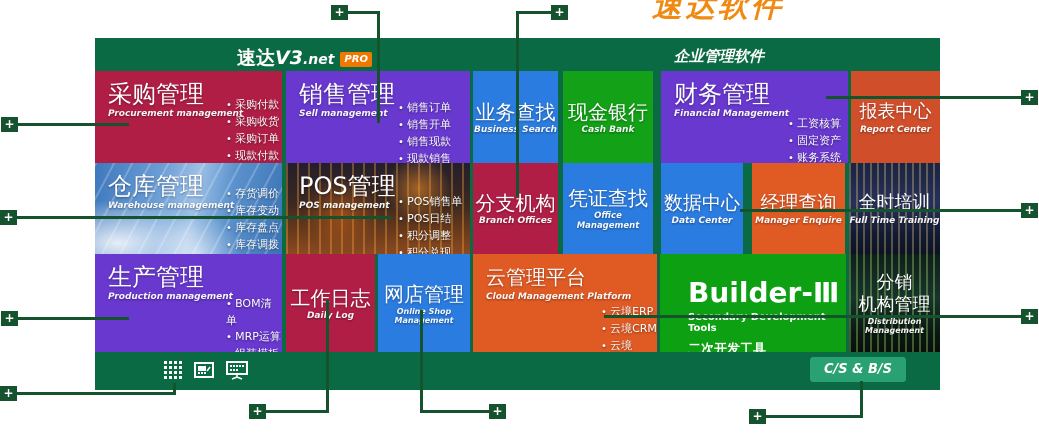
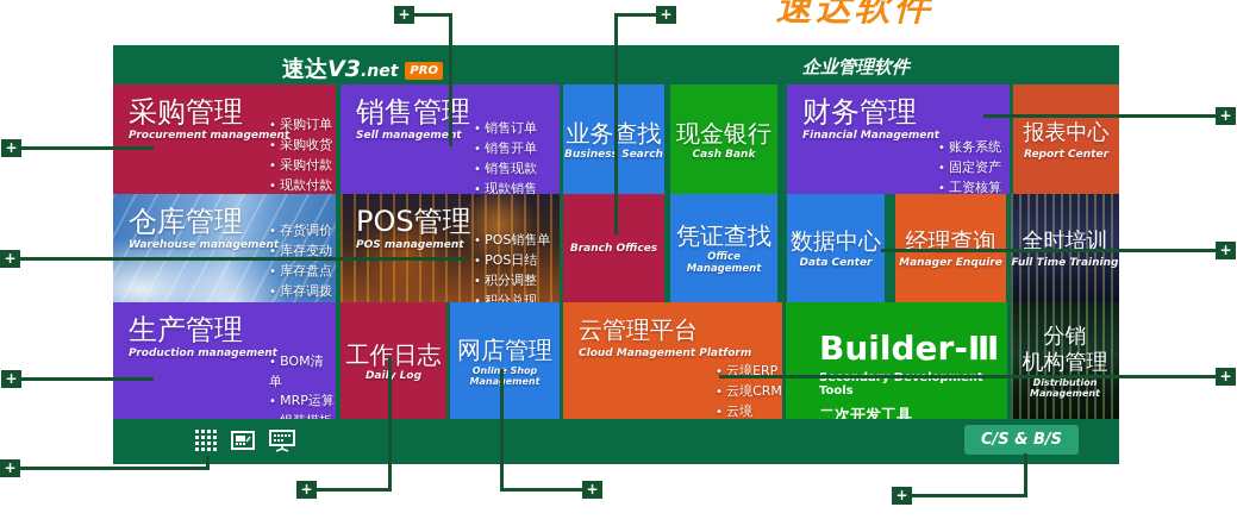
  速达软件
  速达V3.net PRO
  企业管理软件
  采购管理
  Procurement management
- 采购付款
+ 采购订单
  采购收货
- 采购订单
+ 采购付款
  现款付款
  销售管理
  Sell management
  销售订单
  销售开单
  销售现款
  现款销售
  业务查找
  Busines Search
  现金银行
  Cash Bank
  财务管理
  Financial Management
- 工资核算
+ 账务系统
  固定资产
- 账务系统
+ 工资核算
  报表中心
  Report Center
  仓库管理
  Warehouse management
  存货调价
  库存变动
  库存盘点
  库存调拨
  POS管理
  POS management
  POS销售单
  POS日结
  积分调整
  积分兑现
- 分支机构
  Branch Offices
  凭证查找
  Office Management
  数据中心
  Data Center
  经理查询
  Manager Enquire
  全时培训
  Full Time Training
  生产管理
  Production management
  BOM清单
  MRP运算
  工作日志
  Daiy Log
  网店管理
  Online Shop Manaement
  云管理平台
  Cloud Management Platform
  云境ERP
  云境CRM
  Builder-Ⅲ
  二次开发工具
  分销
  机构管理
  Distribution Management
  C/S & B/S
  +
  +
  +
  +
  +
  +
  +
  +
  +
  +
  +
  +
